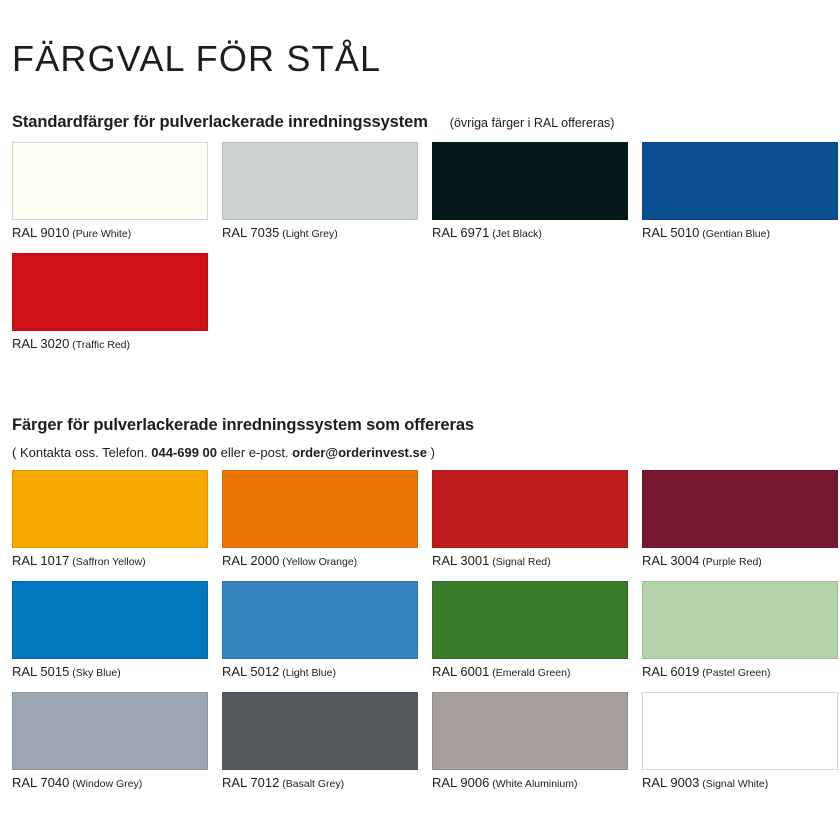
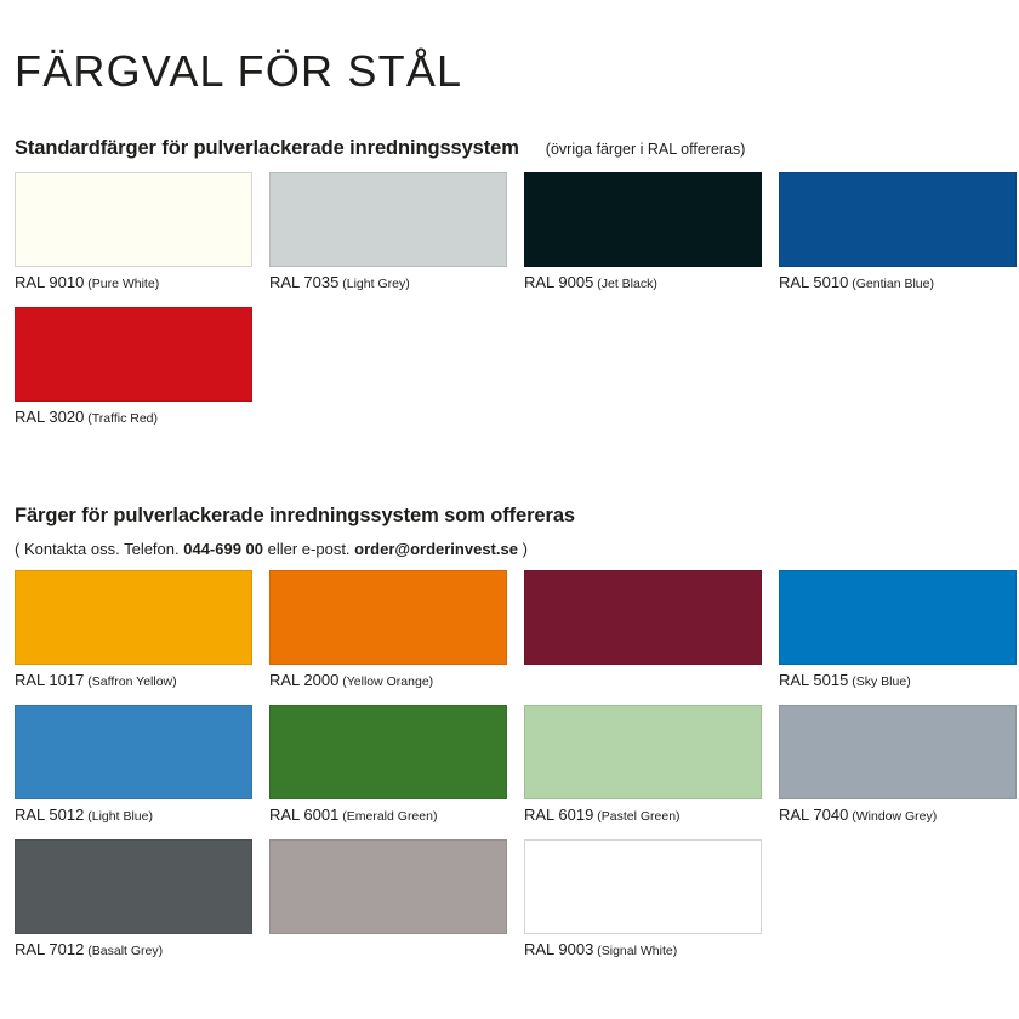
  FÄRGVAL FÖR STÅL
  Standardfärger för pulverlackerade inredningssystem
  (övriga färger i RAL offereras)
  RAL 9010 (Pure White)
  RAL 7035 (Light Grey)
- RAL 6971 (Jet Black)
+ RAL 9005 (Jet Black)
  RAL 5010 (Gentian Blue)
  RAL 3020 (Traffic Red)
  Färger för pulverlackerade inredningssystem som offereras
  ( Kontakta oss. Telefon. 044-699 00 eller e-post. order@orderinvest.se )
  RAL 1017 (Saffron Yellow)
  RAL 2000 (Yellow Orange)
- RAL 3001 (Signal Red)
- RAL 3004 (Purple Red)
  RAL 5015 (Sky Blue)
  RAL 5012 (Light Blue)
  RAL 6001 (Emerald Green)
  RAL 6019 (Pastel Green)
  RAL 7040 (Window Grey)
  RAL 7012 (Basalt Grey)
- RAL 9006 (White Aluminium)
  RAL 9003 (Signal White)
